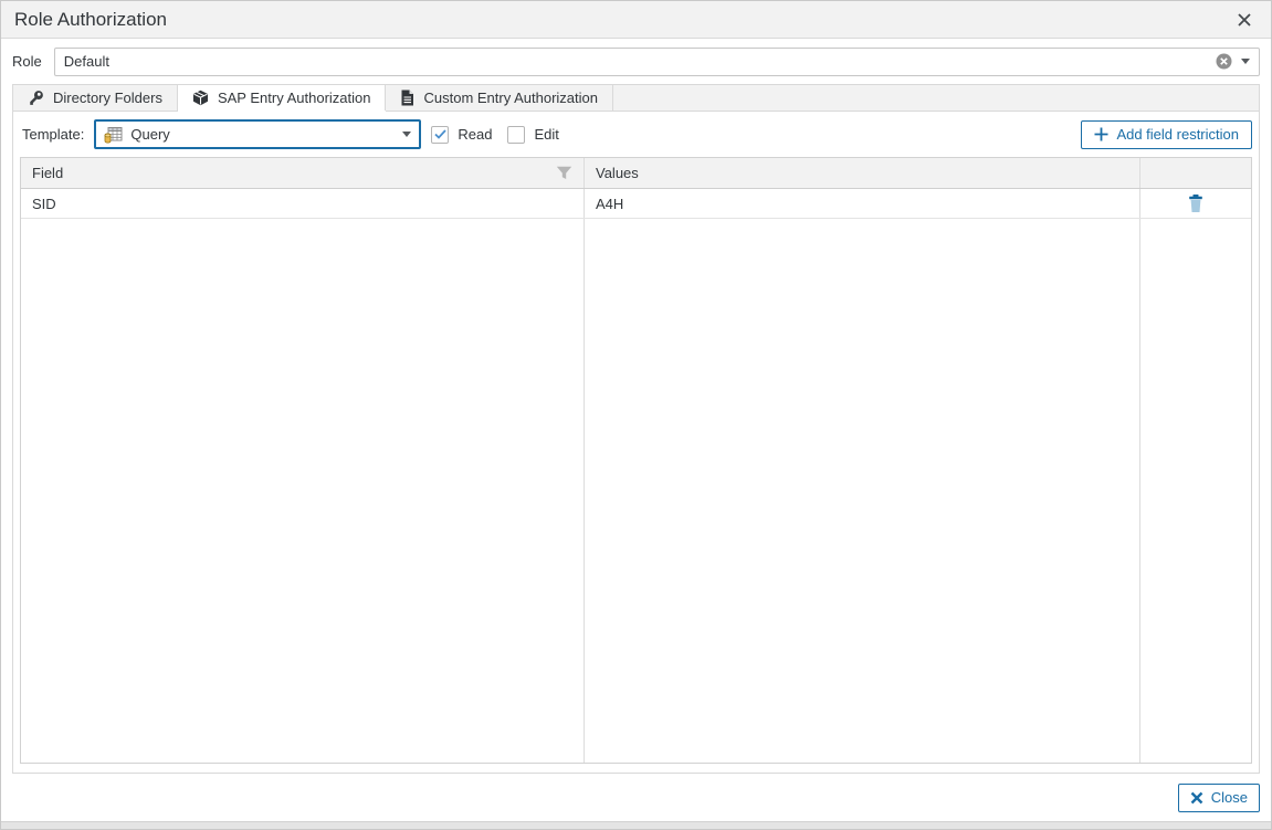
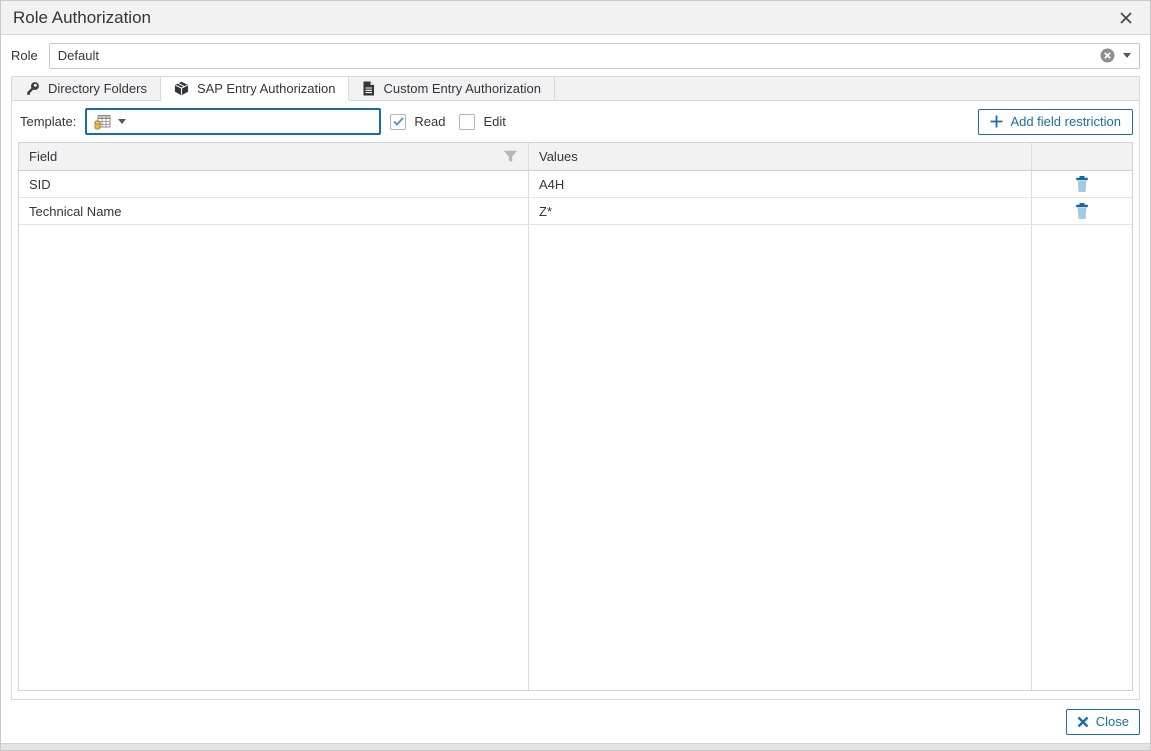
  Role Authorization
  Role
  Default
  Directory Folders
  SAP Entry Authorization
  Custom Entry Authorization
  Template:
- Query
  Read
  Edit
  Add field restriction
  Field
  Values
  SID
  A4H
+ Technical Name
+ Z*
  Close
